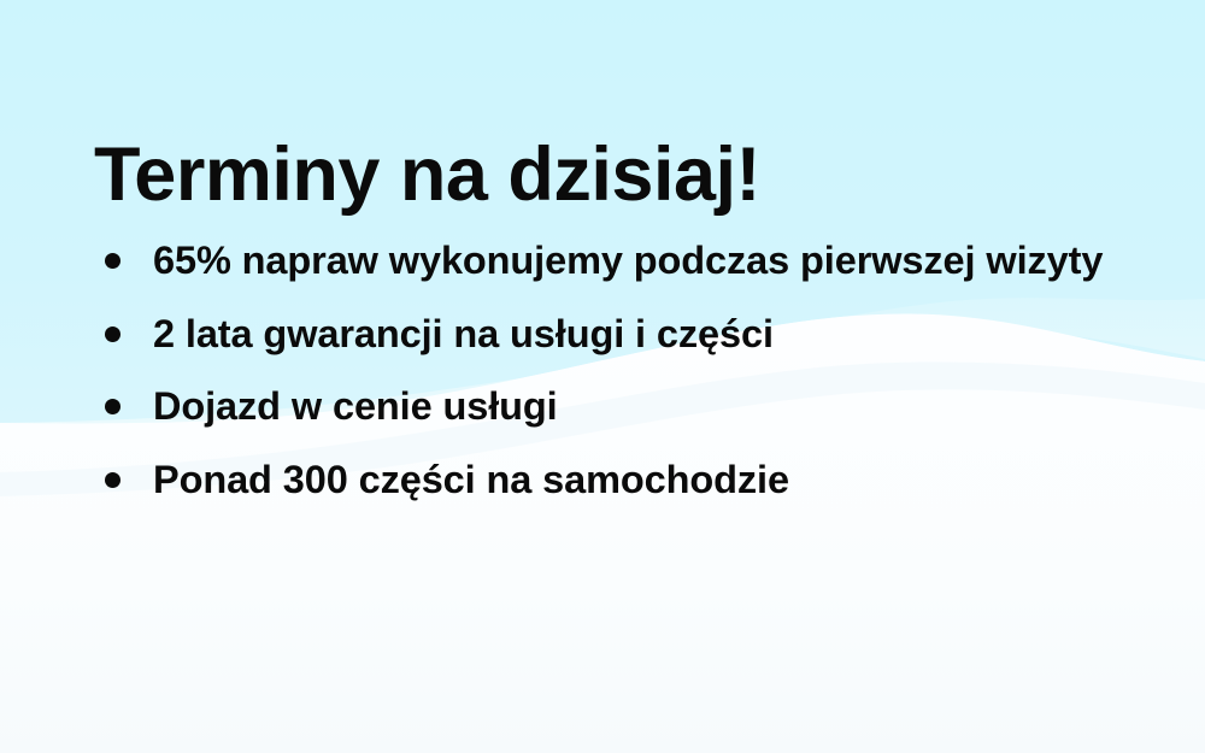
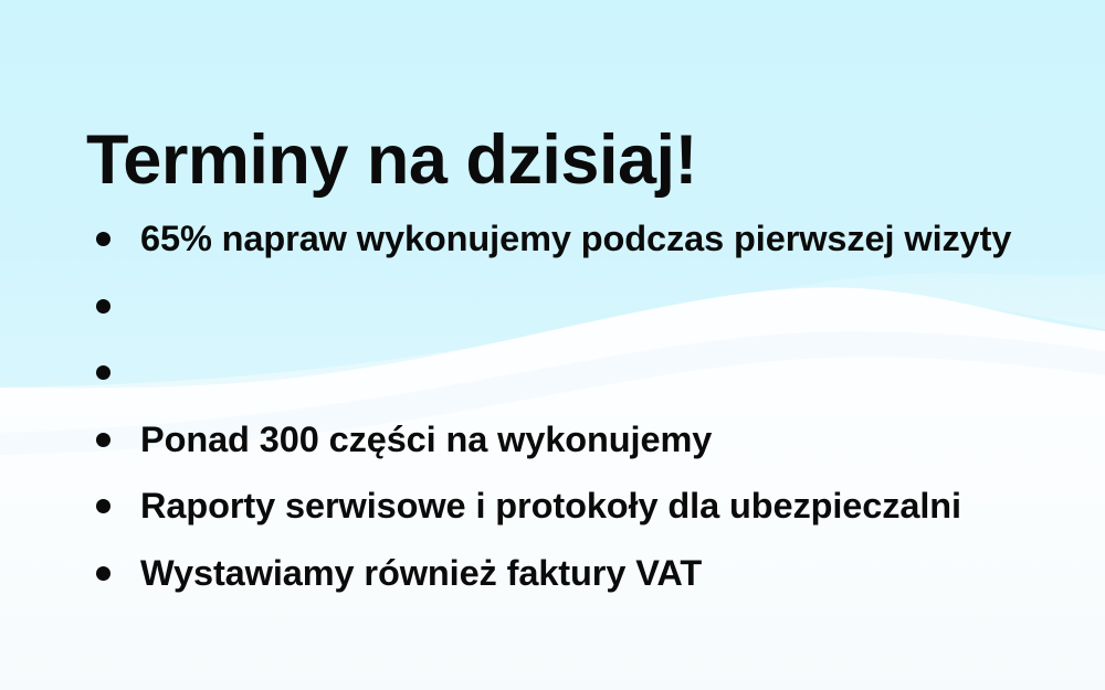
  Terminy na dzisiaj!
  65% napraw wykonujemy podczas pierwszej wizyty
- 2 lata gwarancji na usługi i części
- Dojazd w cenie usługi
- Ponad 300 części na samochodzie
+ Ponad 300 części na wykonujemy
+ Raporty serwisowe i protokoły dla ubezpieczalni
+ Wystawiamy również faktury VAT
